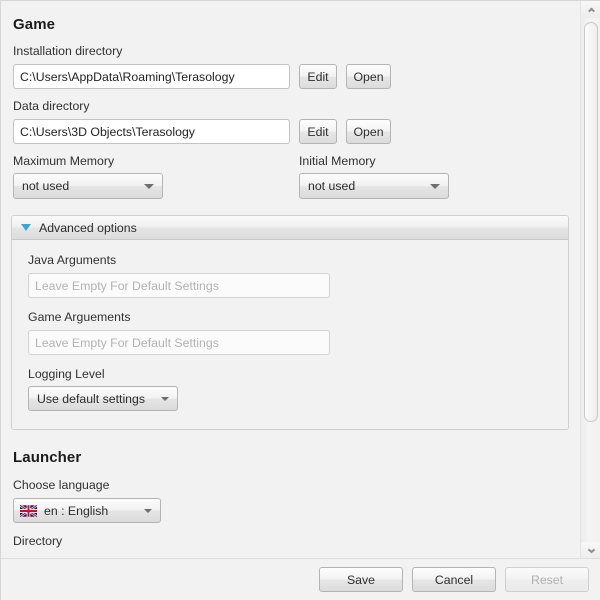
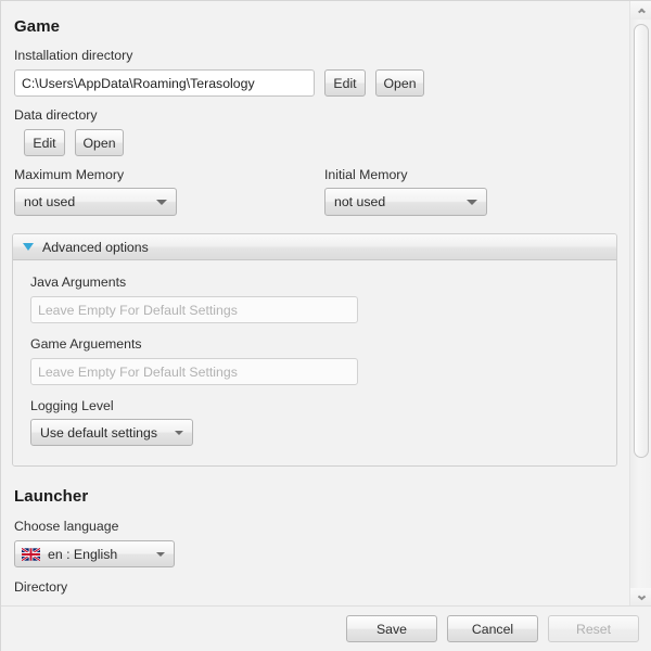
  Game
  Installation directory
  C:\Users\AppData\Roaming\Terasology
  Edit
  Open
  Data directory
- C:\Users\3D Objects\Terasology
  Edit
  Open
  Maximum Memory
  Initial Memory
  not used
  not used
  Advanced options
  Java Arguments
  Leave Empty For Default Settings
  Game Arguements
  Leave Empty For Default Settings
  Logging Level
  Use default settings
  Launcher
  Choose language
  en : English
  Directory
  Save
  Cancel
  Reset
